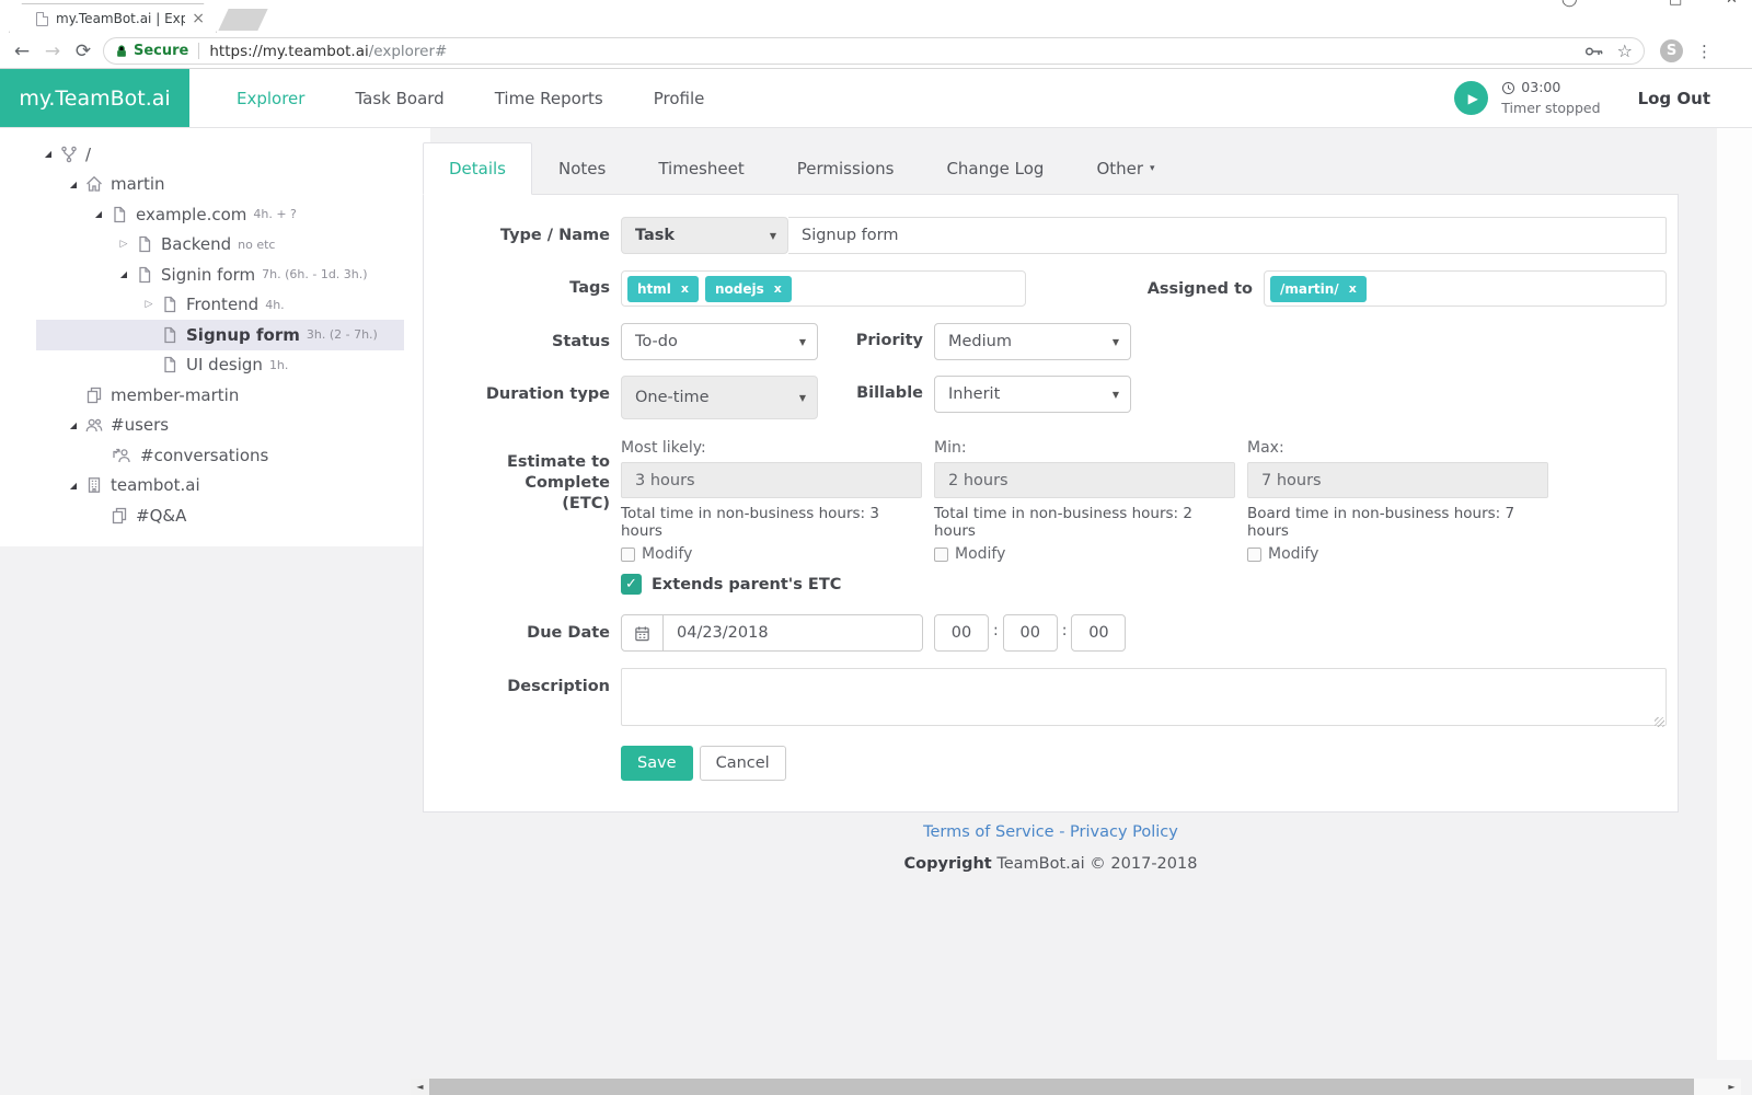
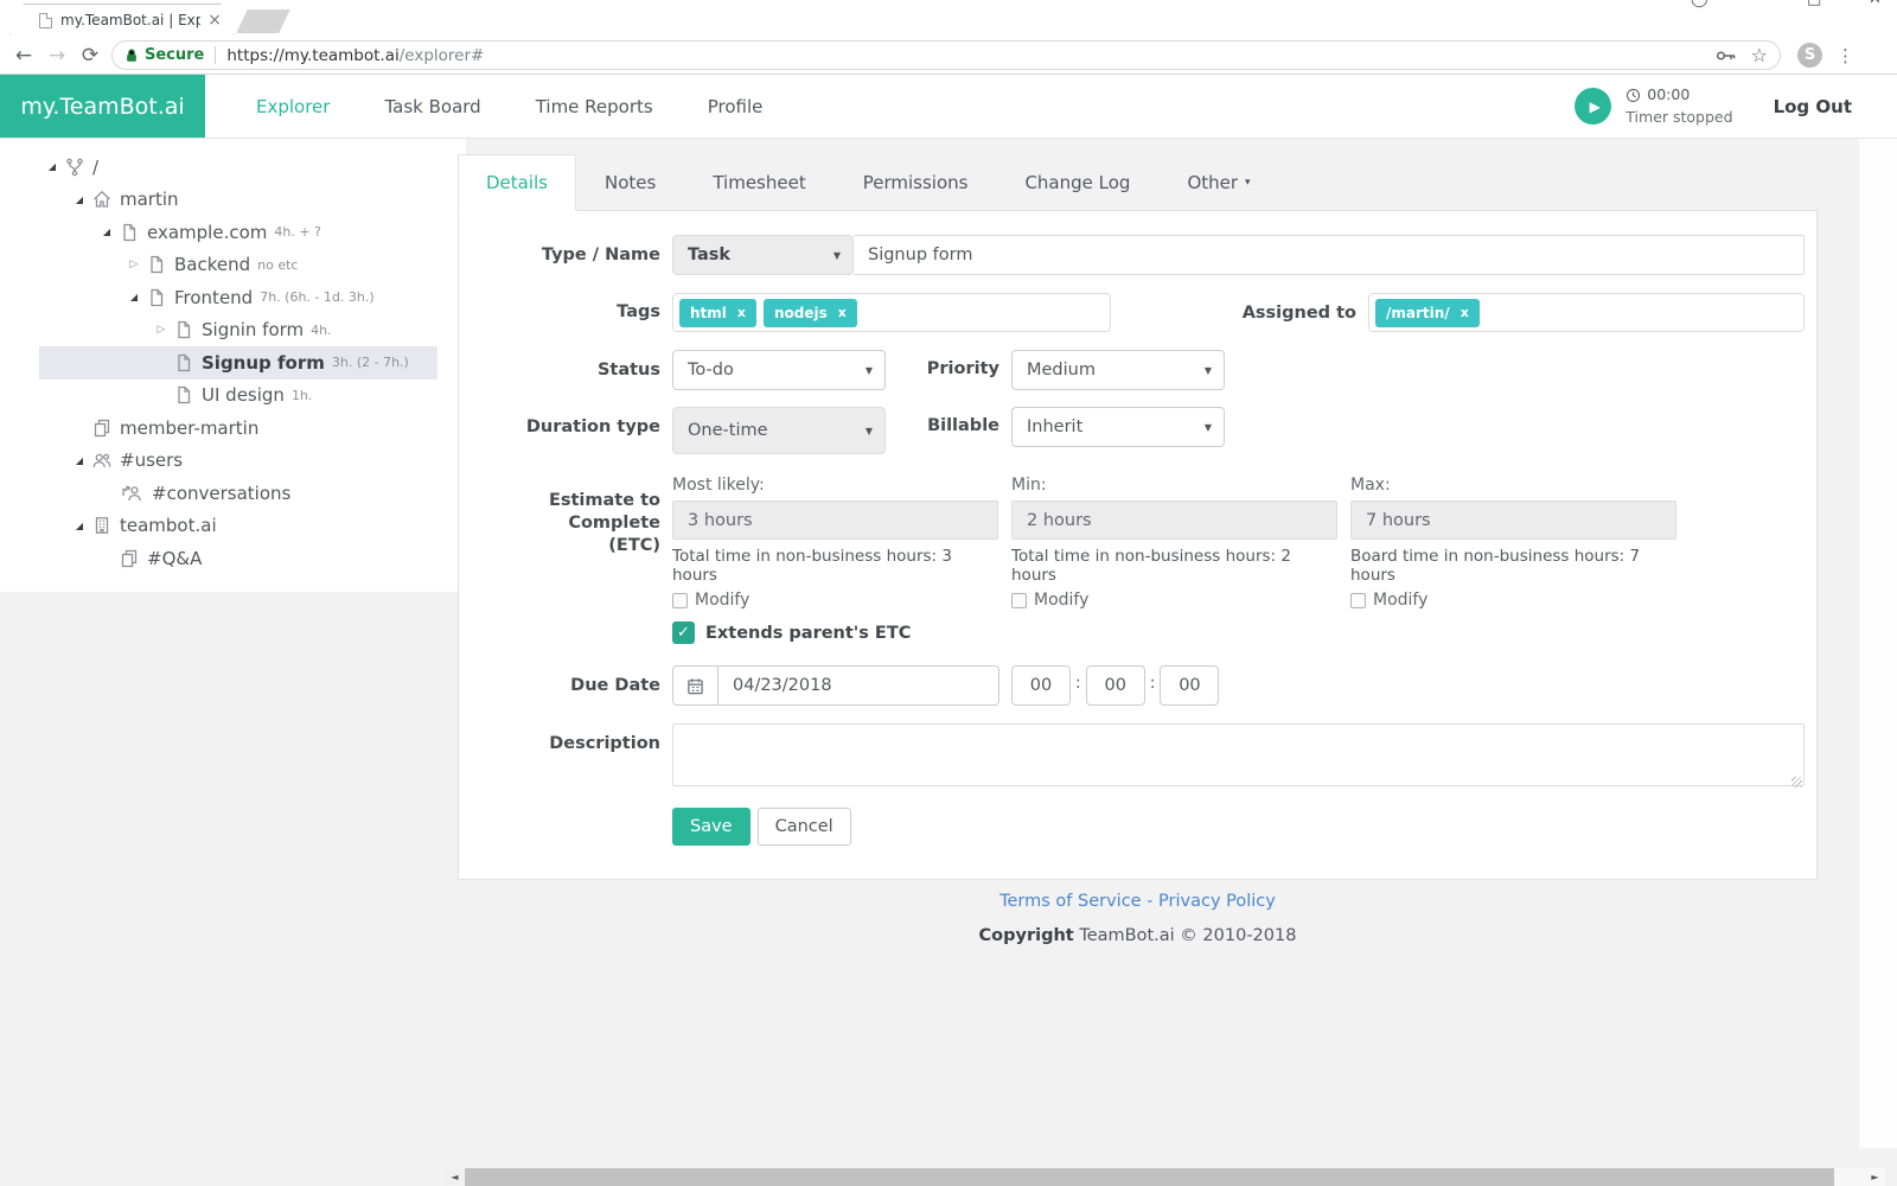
  my.TeamBot.ai | Exp
  ×
  ←
  →
  ⟳
  Secure
  https://my.teambot.ai/explorer#
  ☆
  S
  ⋮
  my.TeamBot.ai
  Explorer
  Task Board
  Time Reports
  Profile
  ▶
- 03:00
+ 00:00
  Timer stopped
  Log Out
  ◢
  /
  ◢
  martin
  ◢
  example.com
  4h. + ?
  ▷
  Backend
  no etc
  ◢
- Signin form
+ Frontend
  7h. (6h. - 1d. 3h.)
  ▷
- Frontend
+ Signin form
  4h.
  Signup form
  3h. (2 - 7h.)
  UI design
  1h.
  member-martin
  ◢
  #users
  #conversations
  ◢
  teambot.ai
  #Q&A
  Details
  Notes
  Timesheet
  Permissions
  Change Log
  Other
  ▾
  Type / Name
  Task
  ▼
  Signup form
  Tags
  html
  x
  nodejs
  x
  Assigned to
  /martin/
  x
  Status
  To-do
  ▼
  Priority
  Medium
  ▼
  Duration type
  One-time
  ▼
  Billable
  Inherit
  ▼
  Estimate to Complete
  (ETC)
  Most likely:
  3 hours
  Total time in non-business hours: 3 hours
  Modify
  Min:
  2 hours
  Total time in non-business hours: 2 hours
  Modify
  Max:
  7 hours
  Board time in non-business hours: 7 hours
  Modify
  ✓
  Extends parent's ETC
  Due Date
  04/23/2018
  00
  :
  00
  :
  00
  Description
  Save
  Cancel
  Terms of Service - Privacy Policy
- Copyright TeamBot.ai © 2017-2018
+ Copyright TeamBot.ai © 2010-2018
  ◄
  ►
